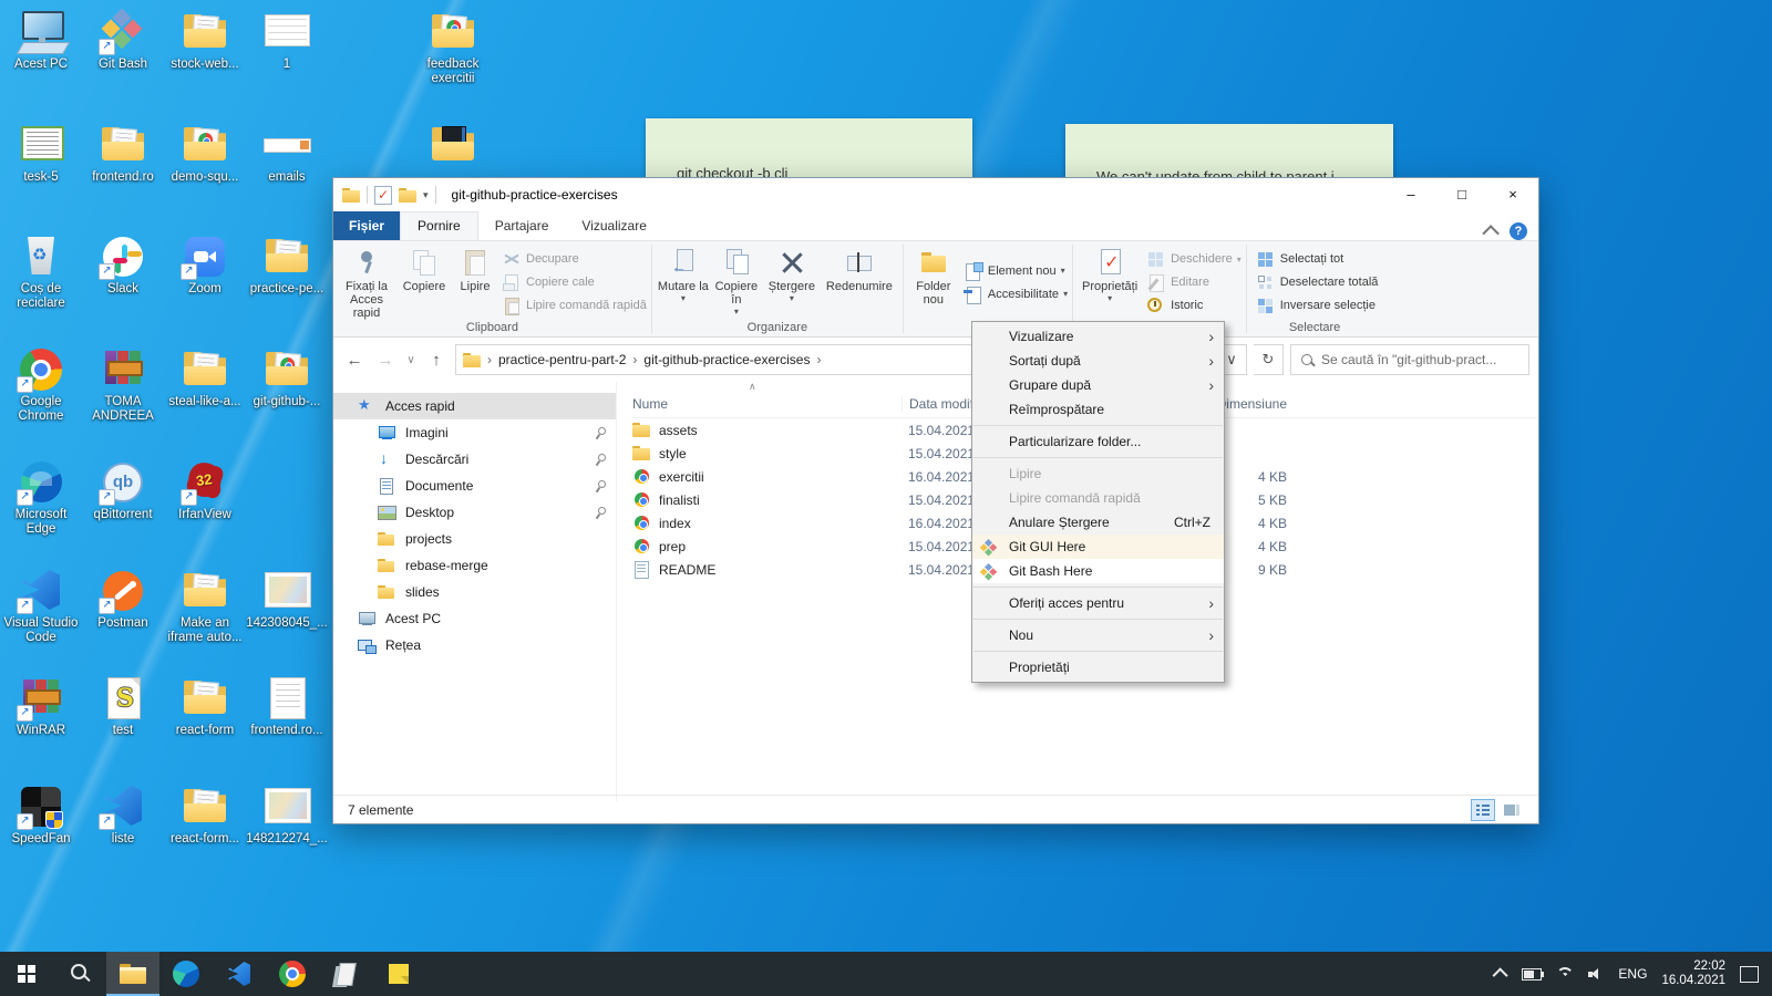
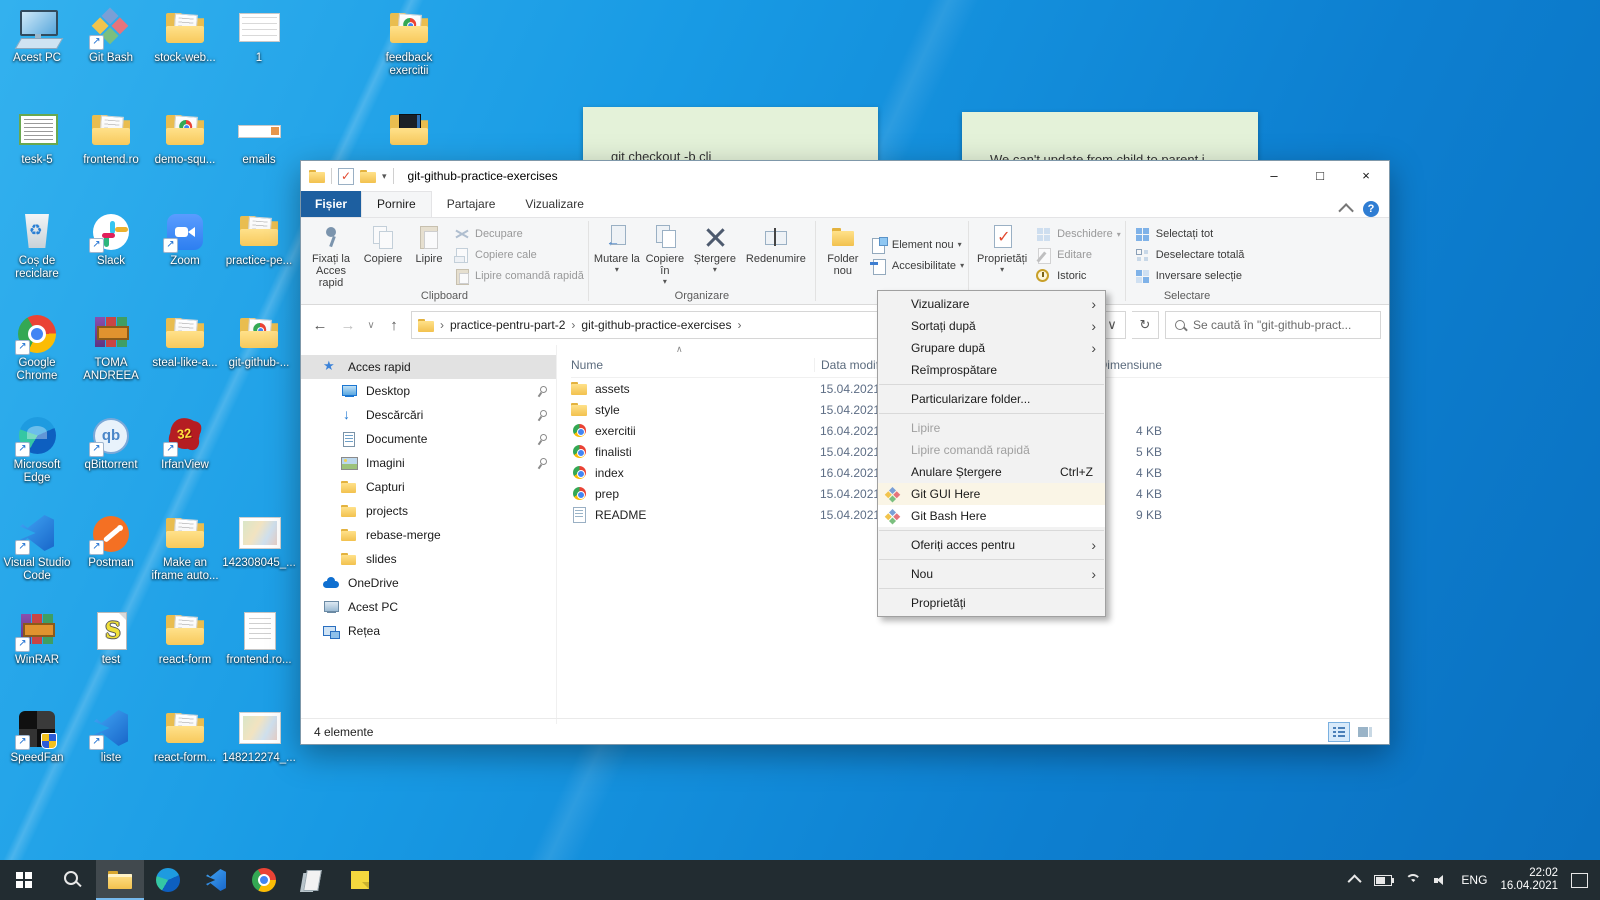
  Acest PC
  ↗
  Git Bash
  stock-web...
  1
  tesk-5
  frontend.ro
  demo-squ...
  emails
  Coș de reciclare
  ↗
  Slack
  ↗
  Zoom
  practice-pe...
  ↗
  Google Chrome
  TOMA ANDREEA
  steal-like-a...
  git-github-...
  ↗
  Microsoft Edge
  ↗
  qBittorrent
  ↗
  IrfanView
  ↗
  Visual Studio Code
  ↗
  Postman
  Make an iframe auto...
  142308045_...
  ↗
  WinRAR
  test
  react-form
  frontend.ro...
  ↗
  SpeedFan
  ↗
  liste
  react-form...
  148212274_...
  feedback exercitii
  git checkout -b cli
  ▾
  git-github-practice-exercises
  –
  □
  ×
  Fișier
  Pornire
  Partajare
  Vizualizare
  ?
  Fixați la Acces rapid
  Copiere
  Lipire
  Decupare
  Copiere cale
  Lipire comandă rapidă
  Clipboard
  Mutare la
  ▾
  Copiere în
  ▾
  Ștergere
  ▾
  Redenumire
  Organizare
  Folder nou
  Element nou
  ▾
  Accesibilitate
  ▾
  Proprietăți
  ▾
  Deschidere
  ▾
  Editare
  Istoric
  Selectați tot
  Deselectare totală
  Inversare selecție
  Selectare
  ←
  →
  ∨
  ↑
  ›
  practice-pentru-part-2
  ›
  git-github-practice-exercises
  ›
  ∨
  ↻
  Se caută în "git-github-pract...
  Acces rapid
- Imagini
+ Desktop
  Descărcări
  Documente
- Desktop
+ Imagini
+ Capturi
  projects
  rebase-merge
  slides
+ OneDrive
  Acest PC
  Rețea
  ∧
  Nume
  imensiune
  assets
  15.04.202
  style
  15.04.202
  exercitii
  16.04.202
  4 KB
  finalisti
  15.04.202
  5 KB
  index
  16.04.202
  4 KB
  prep
  15.04.202
  4 KB
  README
  15.04.202
  9 KB
- 7 elemente
+ 4 elemente
  Vizualizare
  ›
  Sortați după
  ›
  Grupare după
  ›
  Reîmprospătare
  Particularizare folder...
  Lipire
  Lipire comandă rapidă
  Anulare Ștergere
  Ctrl+Z
  Git GUI Here
  Git Bash Here
  Oferiți acces pentru
  ›
  Nou
  ›
  Proprietăți
  ENG
  22:02
  16.04.2021
